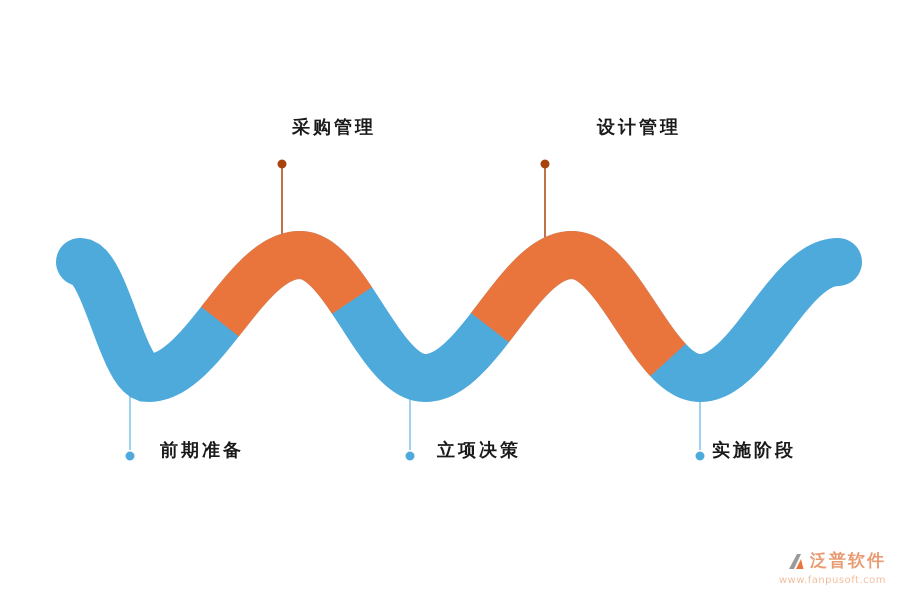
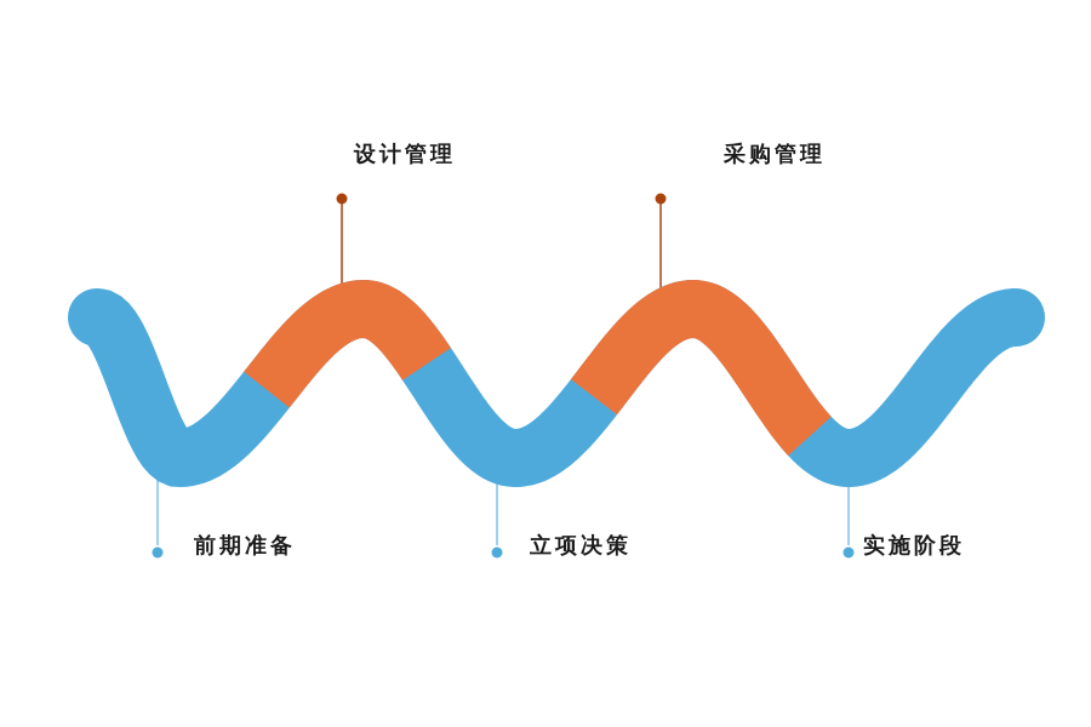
  前期准备
- 采购管理
+ 设计管理
  立项决策
- 设计管理
+ 采购管理
  实施阶段
- 泛普软件
- www.fanpusoft.com
